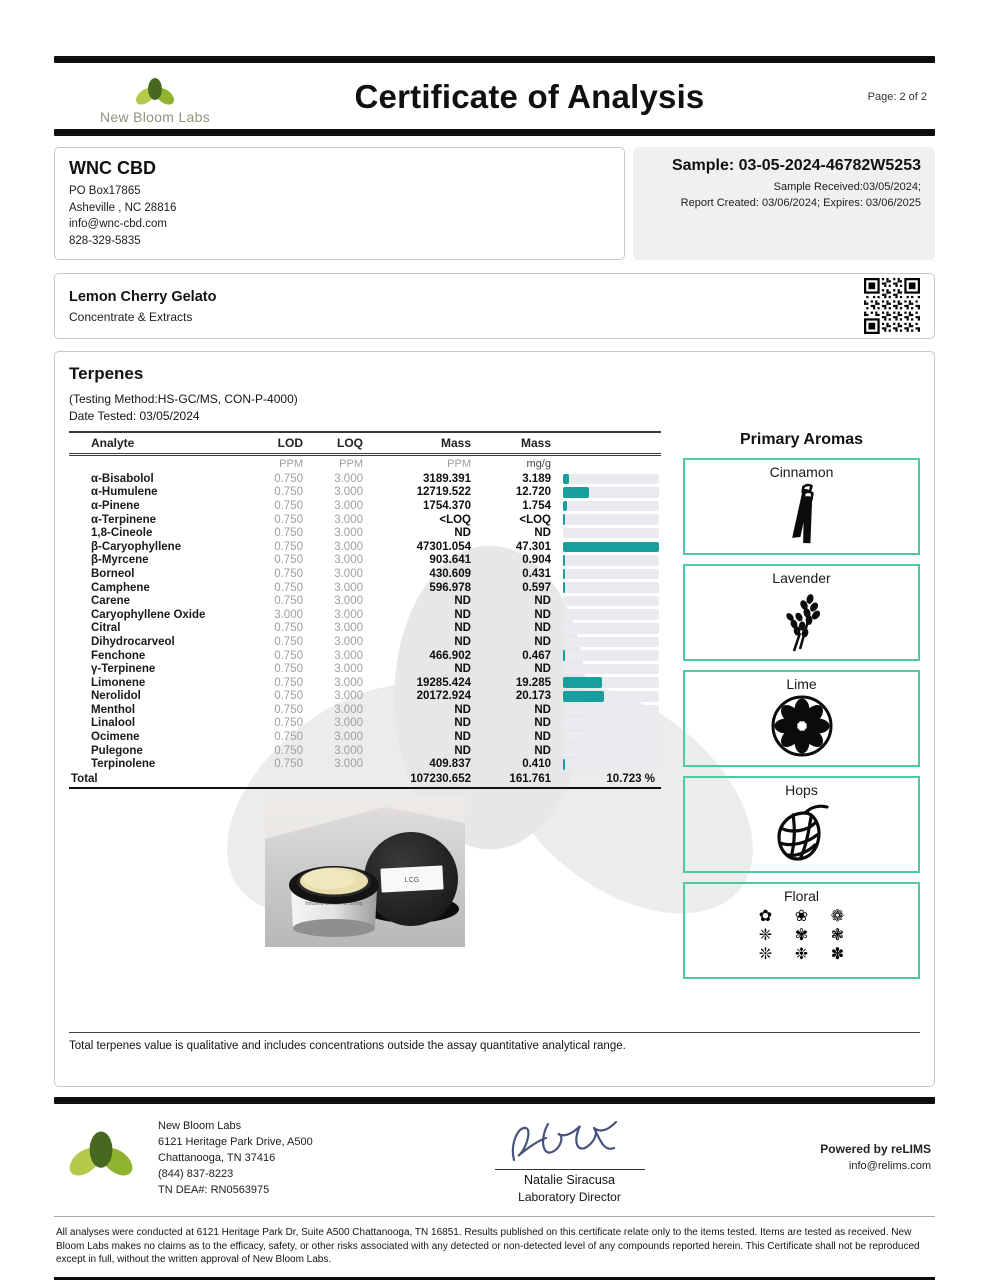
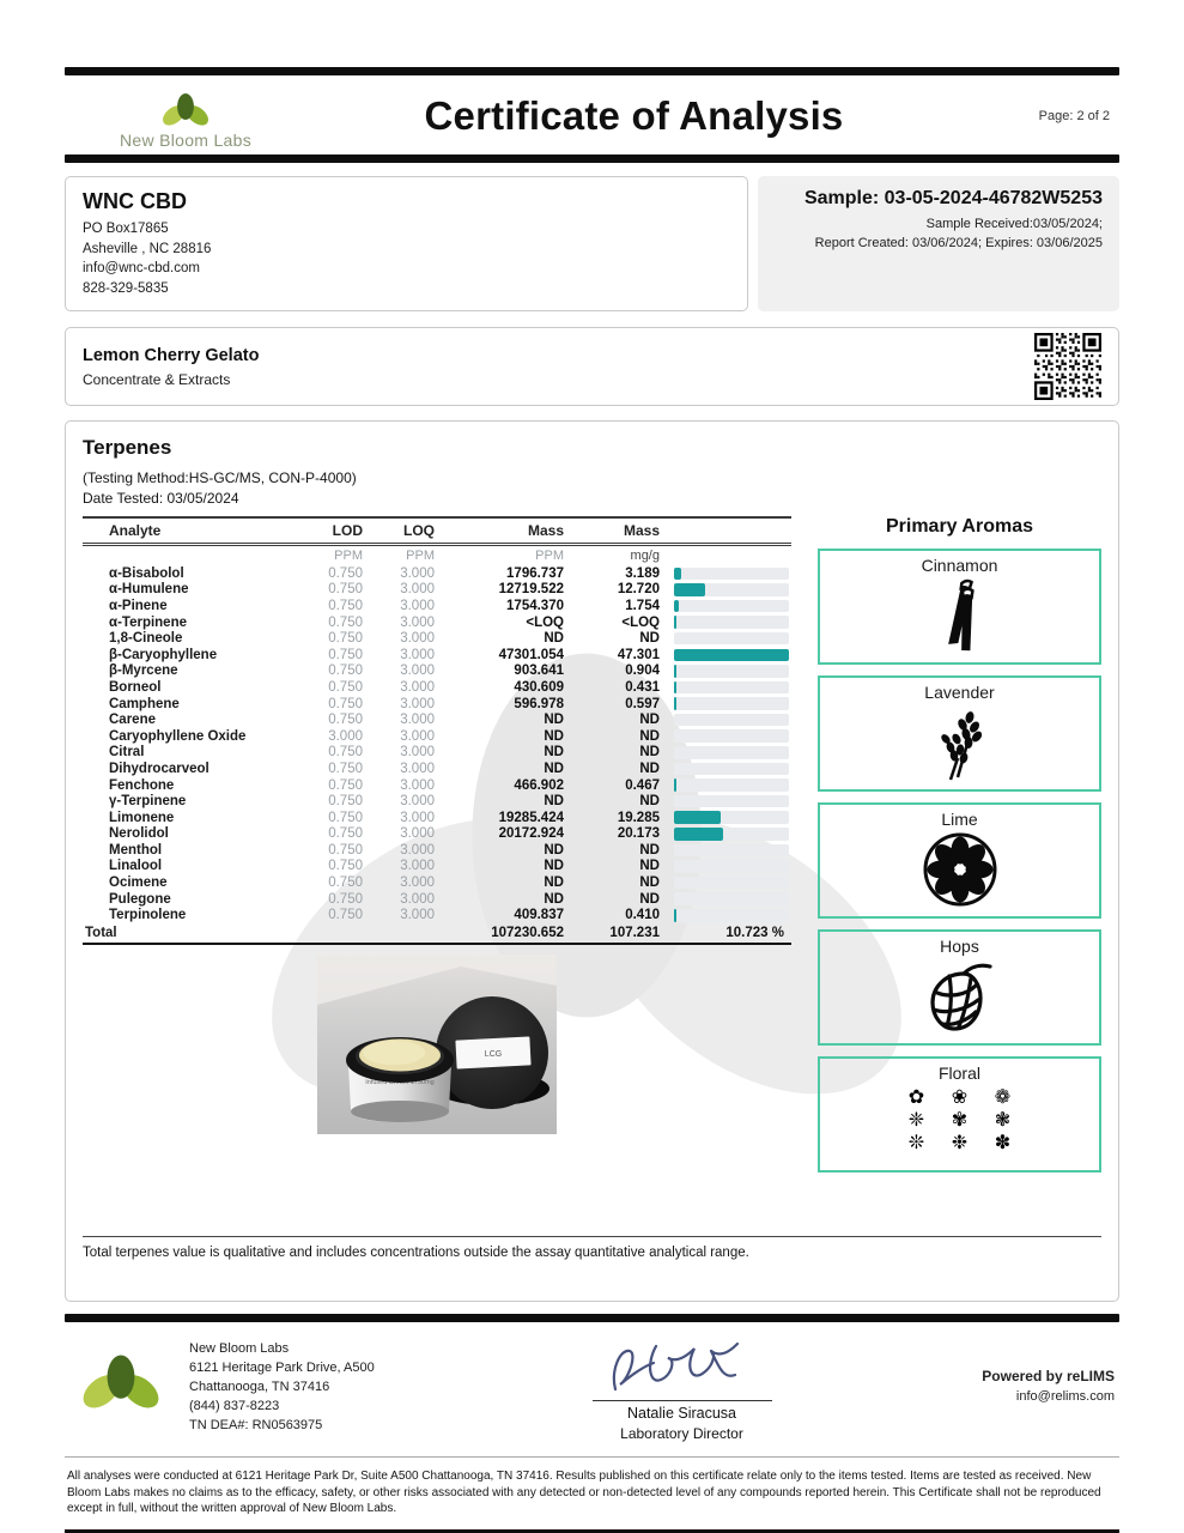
  New Bloom Labs
  Certificate of Analysis
  Page: 2 of 2
  WNC CBD
  PO Box17865
  Asheville , NC 28816
  info@wnc-cbd.com
  828-329-5835
  Sample: 03-05-2024-46782W5253
  Sample Received:03/05/2024;
  Report Created: 03/06/2024; Expires: 03/06/2025
  Lemon Cherry Gelato
  Concentrate & Extracts
  Terpenes
  (Testing Method:HS-GC/MS, CON-P-4000)
  Date Tested: 03/05/2024
  Analyte	LOD	LOQ	Mass	Mass
  	PPM	PPM	PPM	mg/g
- α-Bisabolol	0.750	3.000	3189.391	3.189
+ α-Bisabolol	0.750	3.000	1796.737	3.189
  α-Humulene	0.750	3.000	12719.522	12.720
  α-Pinene	0.750	3.000	1754.370	1.754
  α-Terpinene	0.750	3.000	<LOQ	<LOQ
  1,8-Cineole	0.750	3.000	ND	ND
  β-Caryophyllene	0.750	3.000	47301.054	47.301
  β-Myrcene	0.750	3.000	903.641	0.904
  Borneol	0.750	3.000	430.609	0.431
  Camphene	0.750	3.000	596.978	0.597
  Carene	0.750	3.000	ND	ND
  Caryophyllene Oxide	3.000	3.000	ND	ND
  Citral	0.750	3.000	ND	ND
  Dihydrocarveol	0.750	3.000	ND	ND
  Fenchone	0.750	3.000	466.902	0.467
  γ-Terpinene	0.750	3.000	ND	ND
  Limonene	0.750	3.000	19285.424	19.285
  Nerolidol	0.750	3.000	20172.924	20.173
  Menthol	0.750	3.000	ND	ND
  Linalool	0.750	3.000	ND	ND
  Ocimene	0.750	3.000	ND	ND
  Pulegone	0.750	3.000	ND	ND
  Terpinolene	0.750	3.000	409.837	0.410
- Total			107230.652	161.761	10.723 %
+ Total			107230.652	107.231	10.723 %
  Primary Aromas
  Cinnamon
  Lavender
  Lime
  Hops
  Floral
  ✿
  ❀
  ❁
  ❈
  ✾
  ❃
  ❊
  ❉
  ✽
  Total terpenes value is qualitative and includes concentrations outside the assay quantitative analytical range.
  New Bloom Labs
  6121 Heritage Park Drive, A500
  Chattanooga, TN 37416
  (844) 837-8223
  TN DEA#: RN0563975
  Natalie Siracusa
  Laboratory Director
  Powered by reLIMS
  info@relims.com
- All analyses were conducted at 6121 Heritage Park Dr, Suite A500 Chattanooga, TN 16851. Results published on this certificate relate only to the items tested. Items are tested as received. New Bloom Labs makes no claims as to the efficacy, safety, or other risks associated with any detected or non-detected level of any compounds reported herein. This Certificate shall not be reproduced except in full, without the written approval of New Bloom Labs.
+ All analyses were conducted at 6121 Heritage Park Dr, Suite A500 Chattanooga, TN 37416. Results published on this certificate relate only to the items tested. Items are tested as received. New Bloom Labs makes no claims as to the efficacy, safety, or other risks associated with any detected or non-detected level of any compounds reported herein. This Certificate shall not be reproduced except in full, without the written approval of New Bloom Labs.
